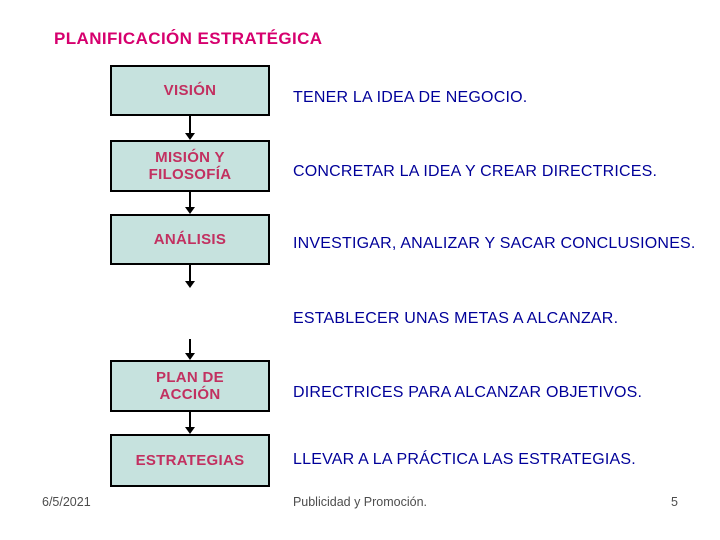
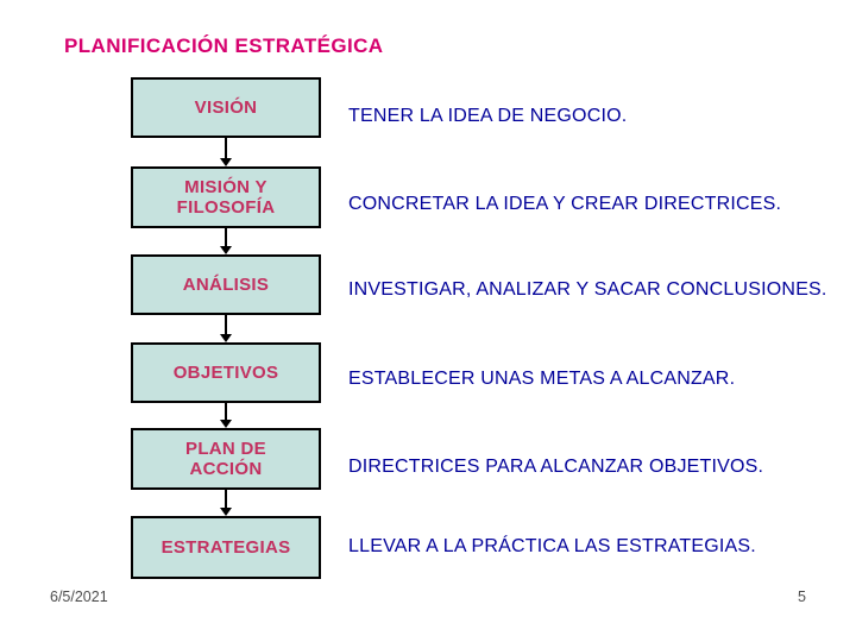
  PLANIFICACIÓN ESTRATÉGICA
  VISIÓN
  TENER LA IDEA DE NEGOCIO.
  MISIÓN Y FILOSOFÍA
  CONCRETAR LA IDEA Y CREAR DIRECTRICES.
  ANÁLISIS
  INVESTIGAR, ANALIZAR Y SACAR CONCLUSIONES.
+ OBJETIVOS
  ESTABLECER UNAS METAS A ALCANZAR.
  PLAN DE ACCIÓN
  DIRECTRICES PARA ALCANZAR OBJETIVOS.
  ESTRATEGIAS
  LLEVAR A LA PRÁCTICA LAS ESTRATEGIAS.
  6/5/2021
- Publicidad y Promoción.
  5
